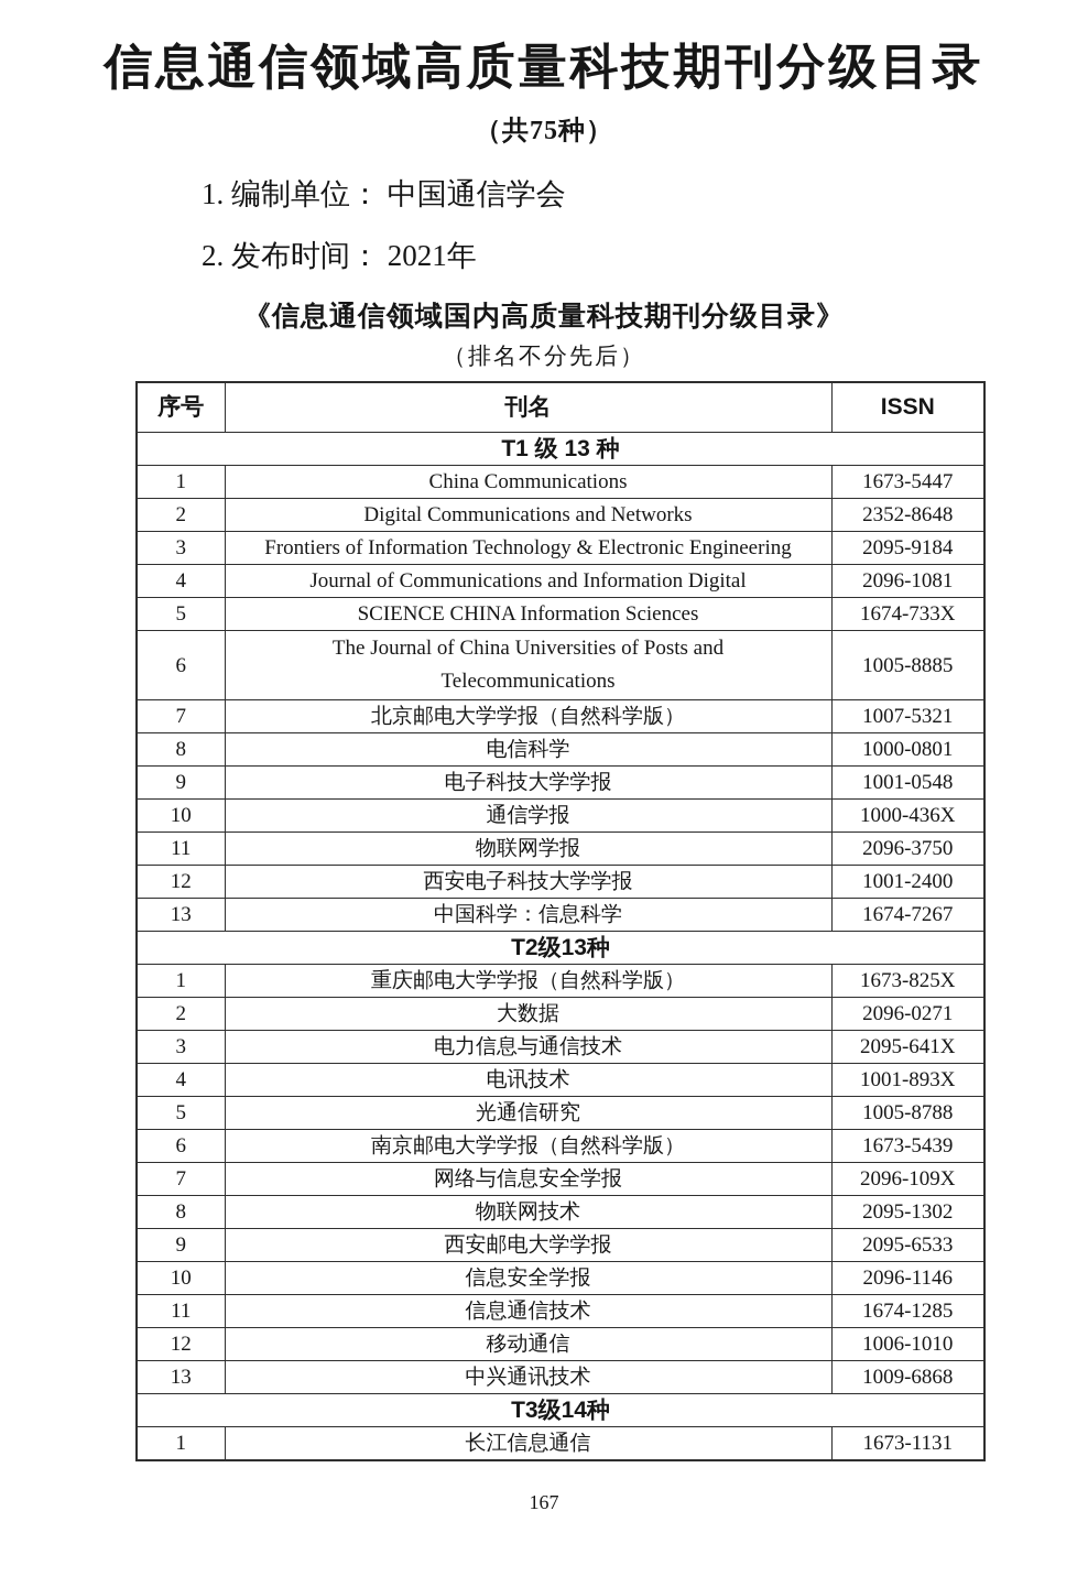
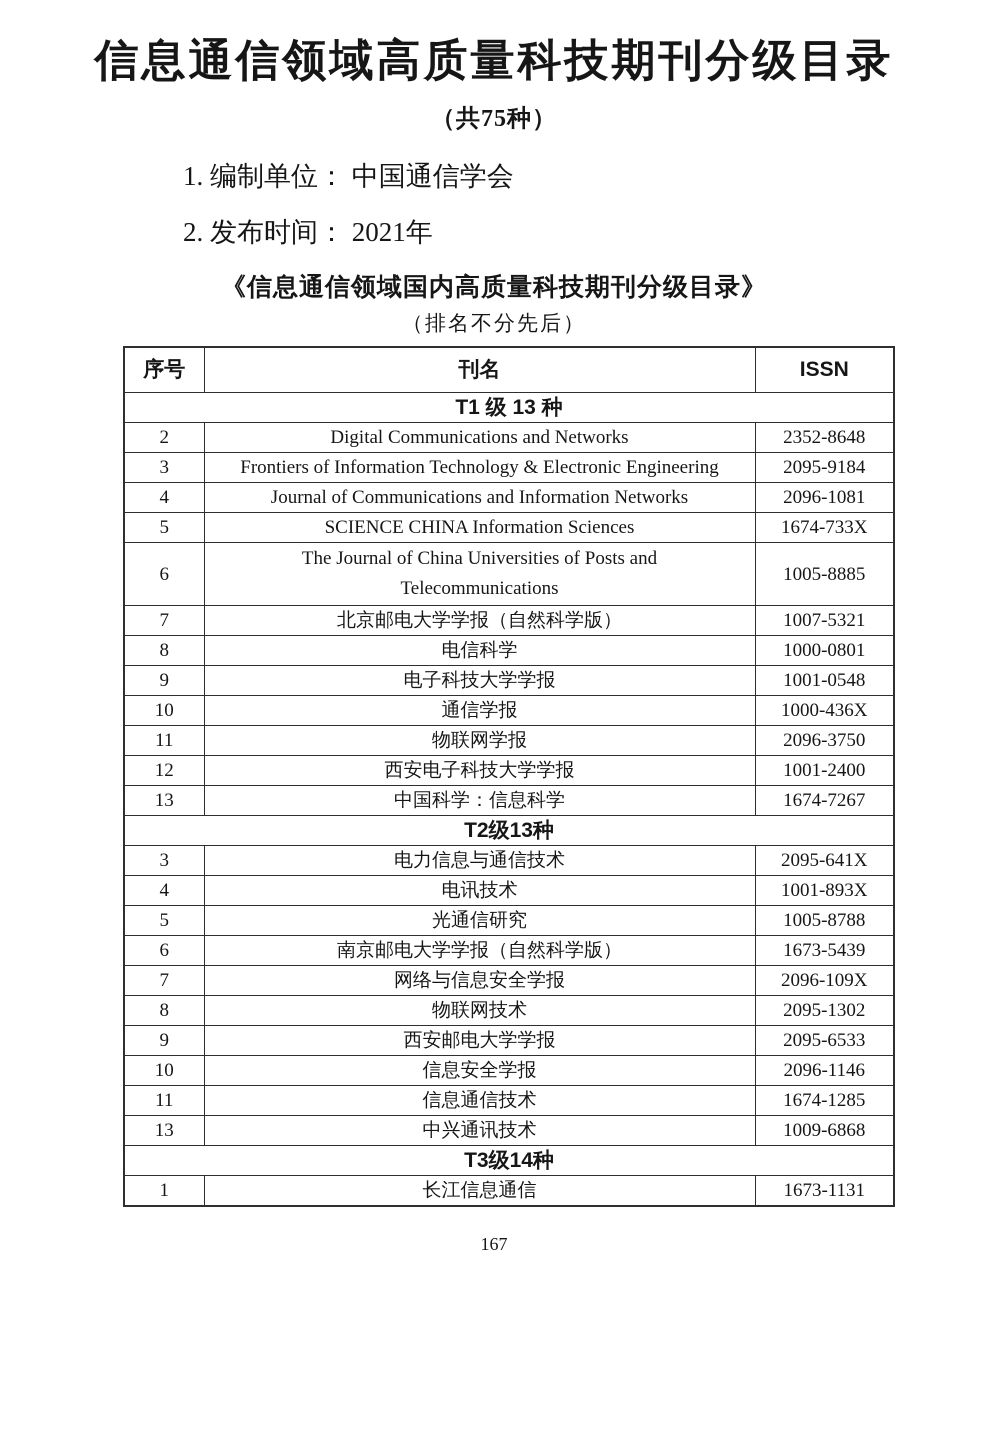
  信息通信领域高质量科技期刊分级目录
  （共75种）
  1. 编制单位： 中国通信学会
  2. 发布时间： 2021年
  《信息通信领域国内高质量科技期刊分级目录》
  （排名不分先后）
  序号	刊名	ISSN
  T1 级 13 种
- 1	China Communications	1673-5447
  2	Digital Communications and Networks	2352-8648
  3	Frontiers of Information Technology & Electronic Engineering	2095-9184
- 4	Journal of Communications and Information Digital	2096-1081
+ 4	Journal of Communications and Information Networks	2096-1081
  5	SCIENCE CHINA Information Sciences	1674-733X
  6	The Journal of China Universities of Posts and Telecommunications	1005-8885
  7	北京邮电大学学报（自然科学版）	1007-5321
  8	电信科学	1000-0801
  9	电子科技大学学报	1001-0548
  10	通信学报	1000-436X
  11	物联网学报	2096-3750
  12	西安电子科技大学学报	1001-2400
  13	中国科学：信息科学	1674-7267
  T2级13种
- 1	重庆邮电大学学报（自然科学版）	1673-825X
- 2	大数据	2096-0271
  3	电力信息与通信技术	2095-641X
  4	电讯技术	1001-893X
  5	光通信研究	1005-8788
  6	南京邮电大学学报（自然科学版）	1673-5439
  7	网络与信息安全学报	2096-109X
  8	物联网技术	2095-1302
  9	西安邮电大学学报	2095-6533
  10	信息安全学报	2096-1146
  11	信息通信技术	1674-1285
- 12	移动通信	1006-1010
  13	中兴通讯技术	1009-6868
  T3级14种
  1	长江信息通信	1673-1131
  167
